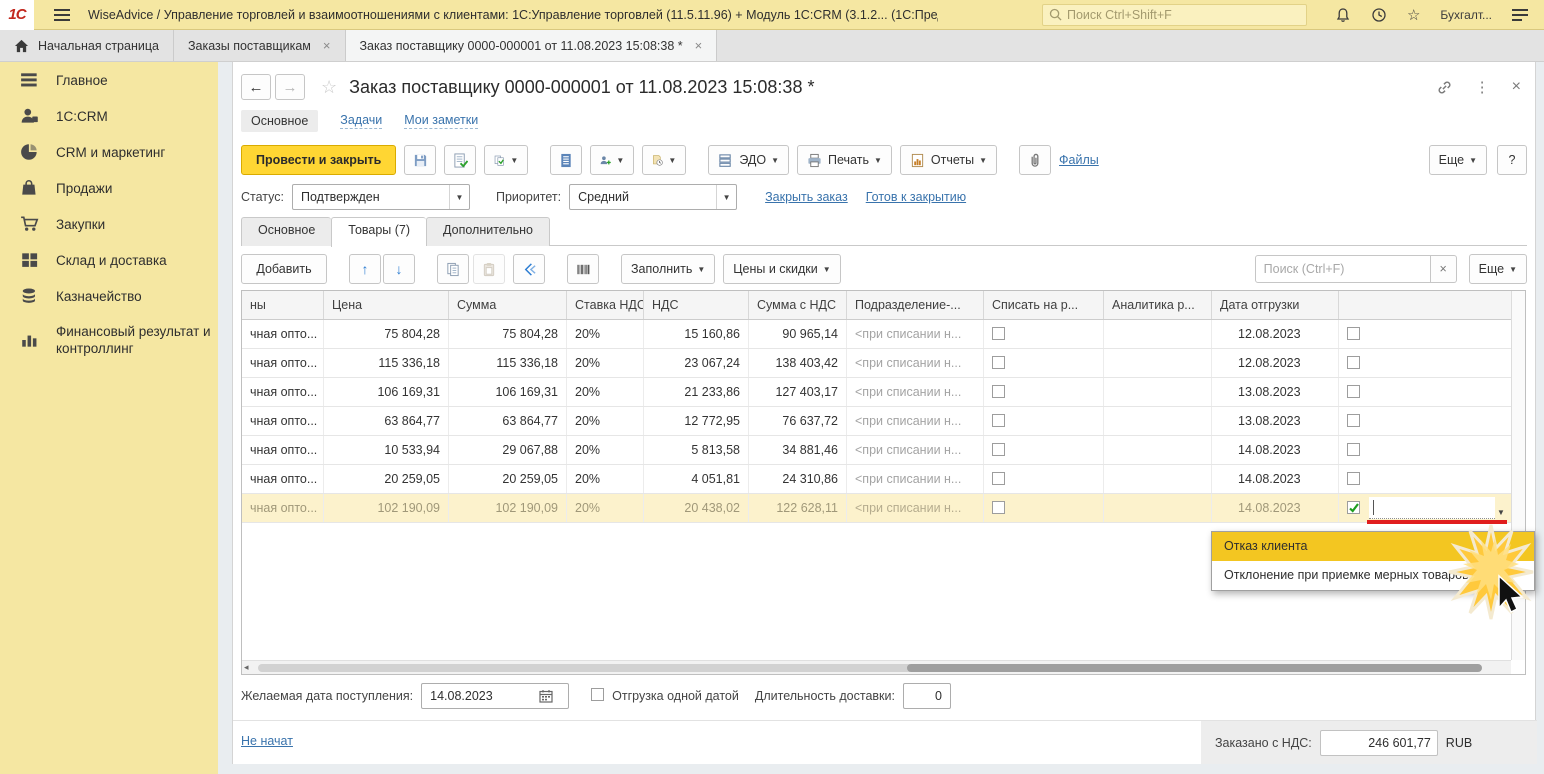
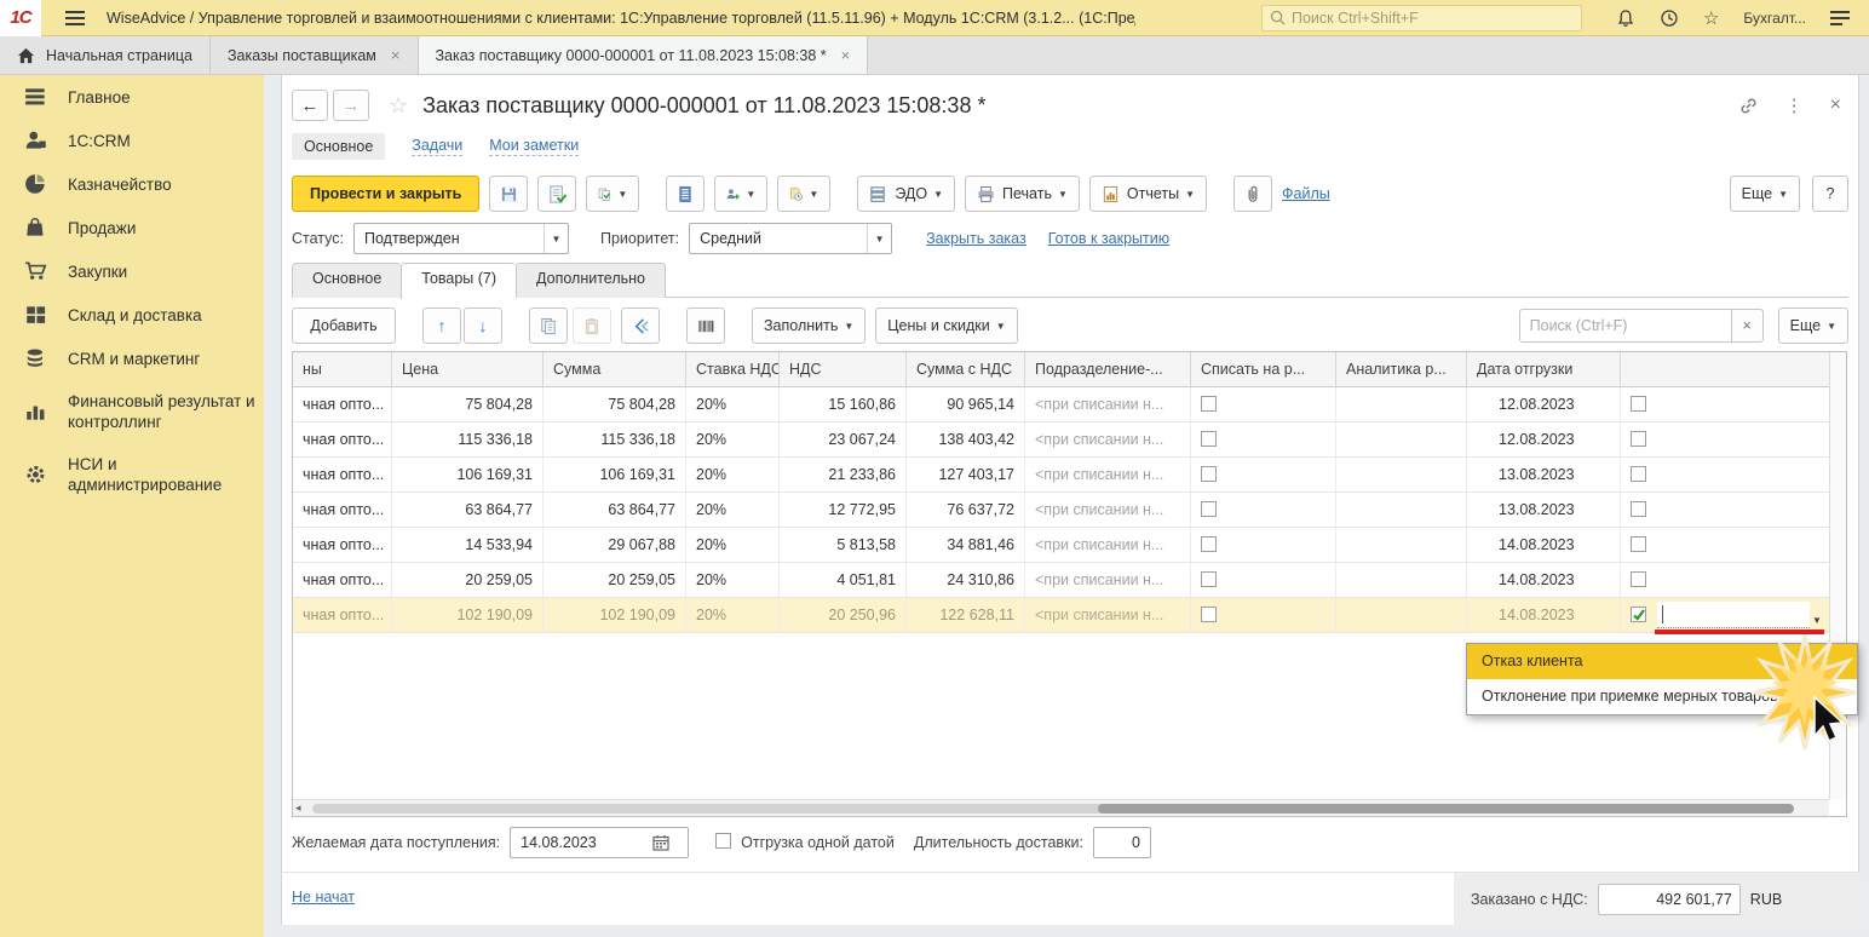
  1С
  WiseAdvice / Управление торговлей и взаимоотношениями с клиентами: 1С:Управление торговлей (11.5.11.96) + Модуль 1С:CRM (3.1.2... (1С:Пре
  Поиск Ctrl+Shift+F
  ☆
  Бухгалт...
  Начальная страница
  Заказы поставщикам
  ×
  Заказ поставщику 0000-000001 от 11.08.2023 15:08:38 *
  ×
  Главное
  1С:CRM
- CRM и маркетинг
+ Казначейство
  Продажи
  Закупки
  Склад и доставка
- Казначейство
+ CRM и маркетинг
  Финансовый результат и контроллинг
+ НСИ и администрирование
  ←
  →
  ☆
  Заказ поставщику 0000-000001 от 11.08.2023 15:08:38 *
  ⋮
  ×
  Основное
  Задачи
  Мои заметки
  Провести и закрыть
  ▼
  ▼
  ▼
  ЭДО
  ▼
  Печать
  ▼
  Отчеты
  ▼
  Файлы
  Еще
  ▼
  ?
  Статус:
  Подтвержден
  ▼
  Приоритет:
  Средний
  ▼
  Закрыть заказ
  Готов к закрытию
  Основное
  Товары (7)
  Дополнительно
  Добавить
  ↑
  ↓
  Заполнить
  ▼
  Цены и скидки
  ▼
  Поиск (Ctrl+F)
  ×
  Еще
  ▼
  ны
  Цена
  Сумма
  Ставка НДС
  НДС
  Сумма с НДС
  Подразделение-...
  Списать на р...
  Аналитика р...
  Дата отгрузки
  чная опто...
  75 804,28
  75 804,28
  20%
  15 160,86
  90 965,14
  <при списании н...
  12.08.2023
  чная опто...
  115 336,18
  115 336,18
  20%
  23 067,24
  138 403,42
  <при списании н...
  12.08.2023
  чная опто...
  106 169,31
  106 169,31
  20%
  21 233,86
  127 403,17
  <при списании н...
  13.08.2023
  чная опто...
  63 864,77
  63 864,77
  20%
  12 772,95
  76 637,72
  <при списании н...
  13.08.2023
  чная опто...
- 10 533,94
+ 14 533,94
  29 067,88
  20%
  5 813,58
  34 881,46
  <при списании н...
  14.08.2023
  чная опто...
  20 259,05
  20 259,05
  20%
  4 051,81
  24 310,86
  <при списании н...
  14.08.2023
  чная опто...
  102 190,09
  102 190,09
  20%
- 20 438,02
+ 20 250,96
  122 628,11
  <при списании н...
  14.08.2023
  ▼
  ◂
  Отказ клиента
  Отклонение при приемке мерных товар
  Желаемая дата поступления:
  14.08.2023
  Отгрузка одной датой
  Длительность доставки:
  0
  Не начат
  Заказано с НДС:
- 246 601,77
+ 492 601,77
  RUB
